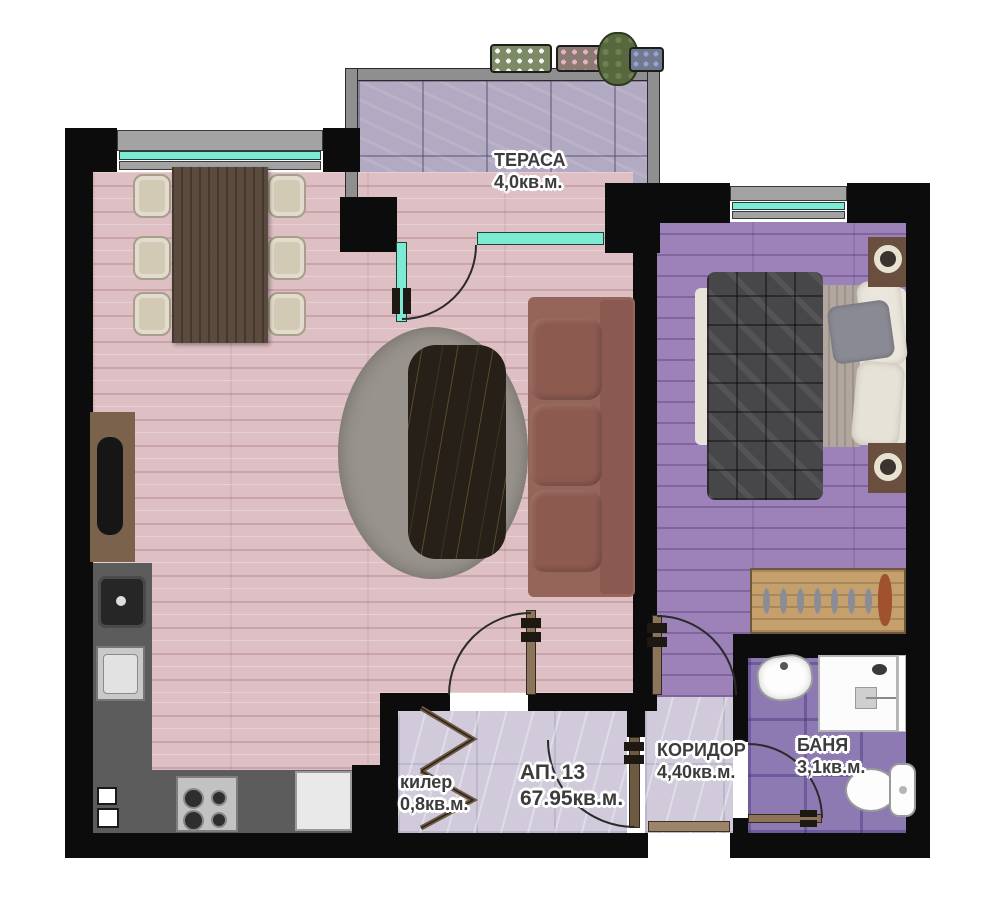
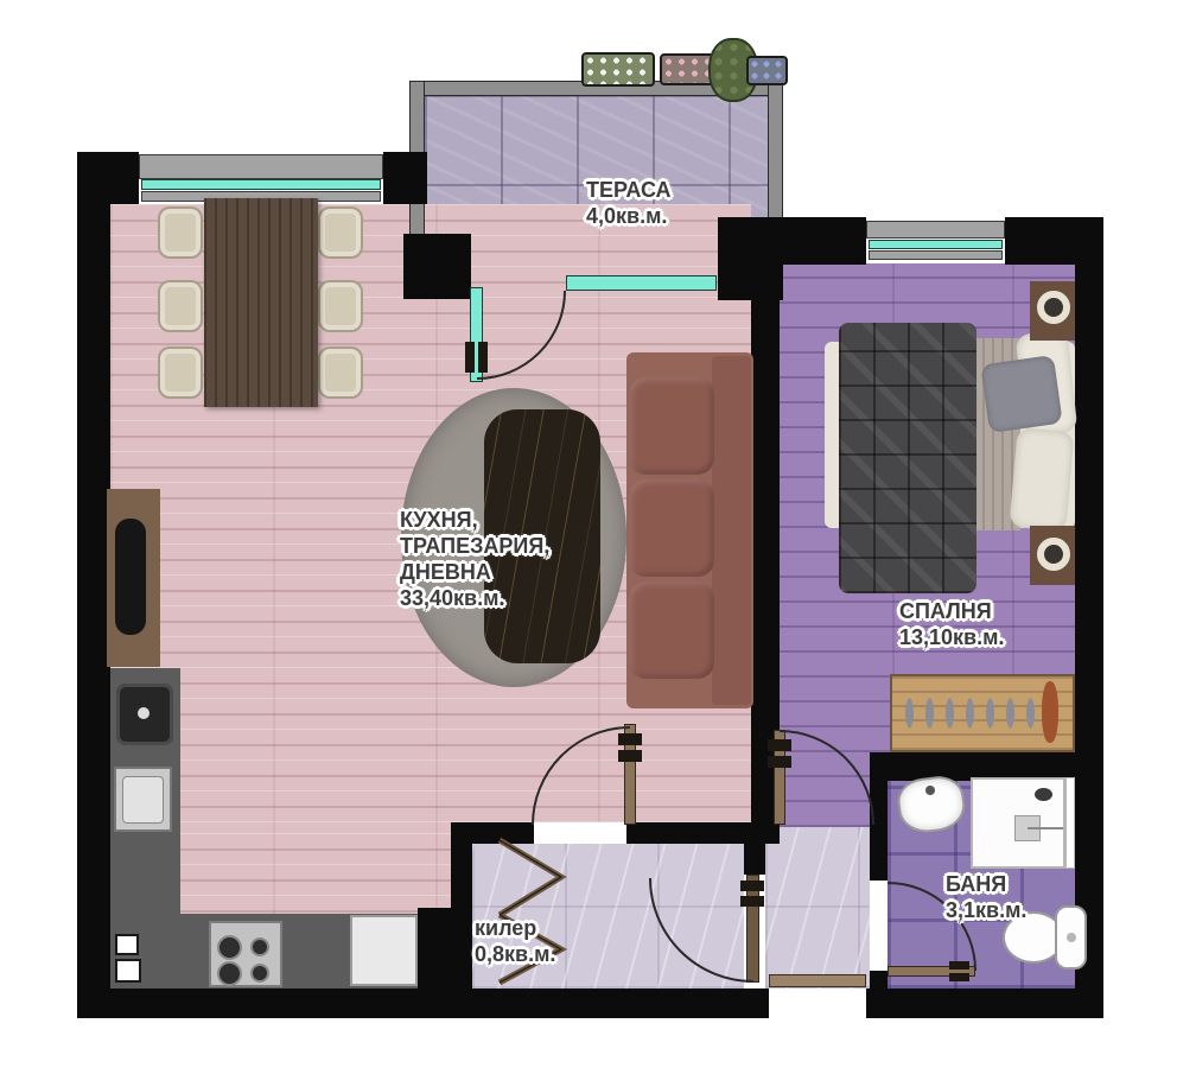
  ТЕРАСА
  4,0кв.м.
+ КУХНЯ,
+ ТРАПЕЗАРИЯ,
+ ДНЕВНА
+ 33,40кв.м.
+ СПАЛНЯ
+ 13,10кв.м.
  килер
  0,8кв.м.
- АП. 13
- 67.95кв.м.
- КОРИДОР
- 4,40кв.м.
  БАНЯ
  3,1кв.м.
